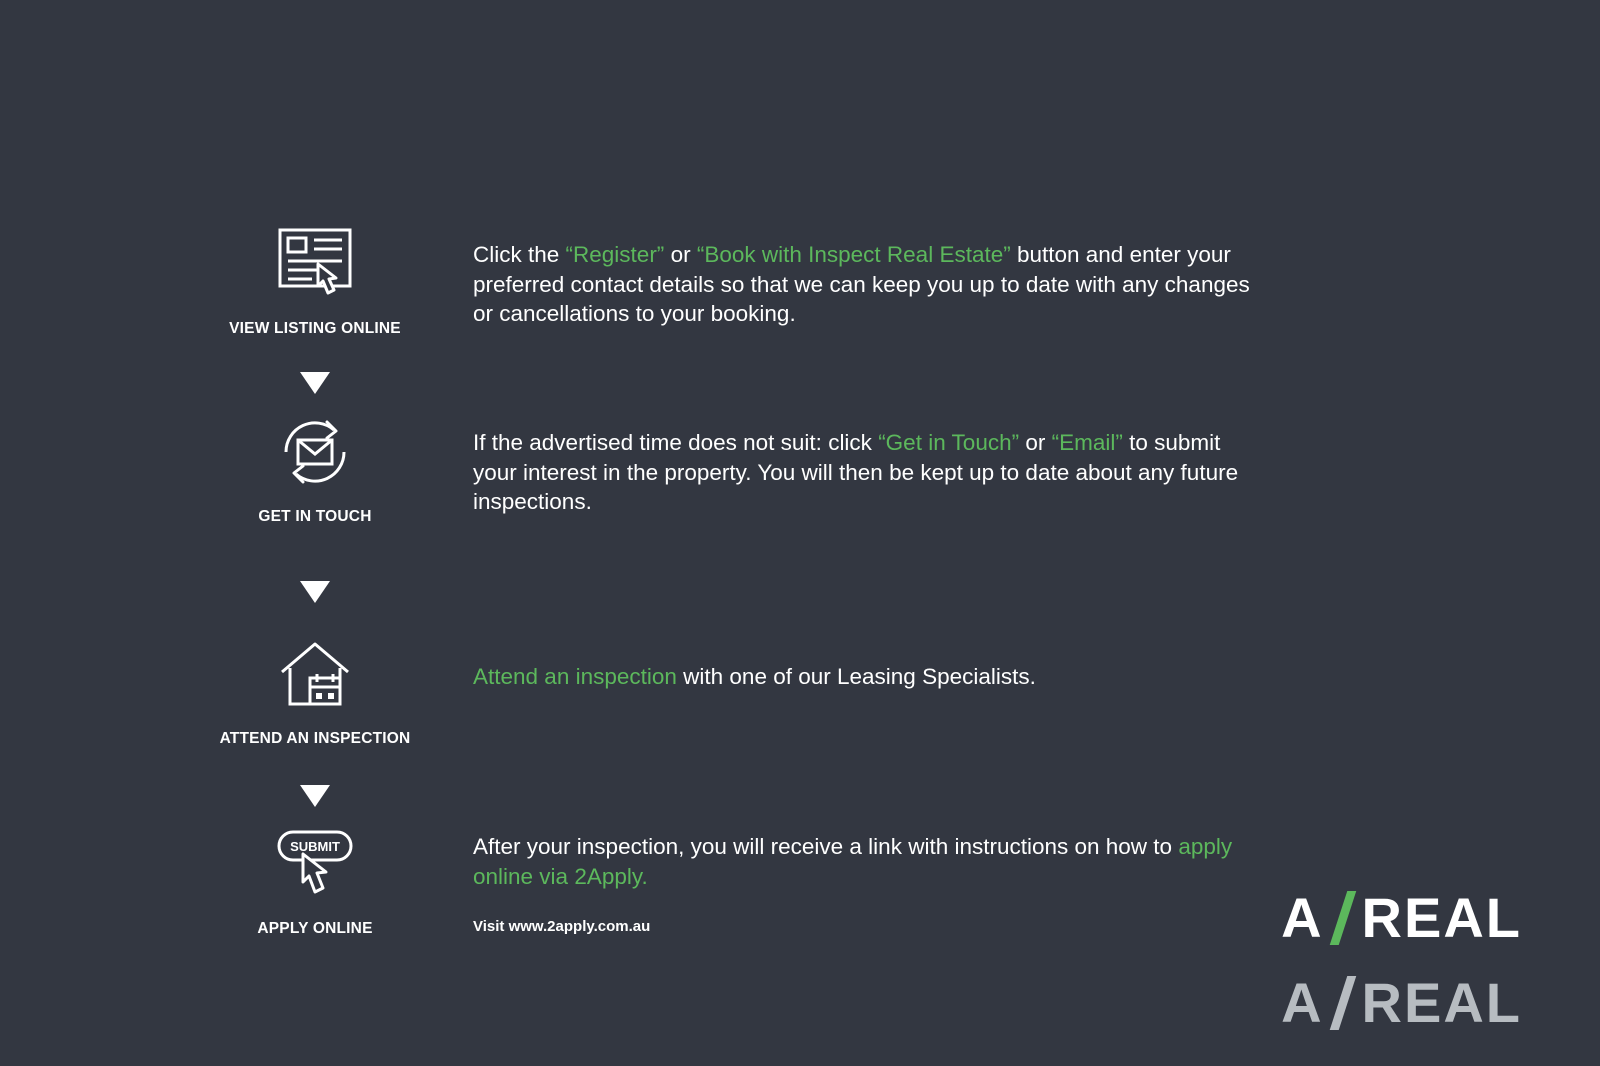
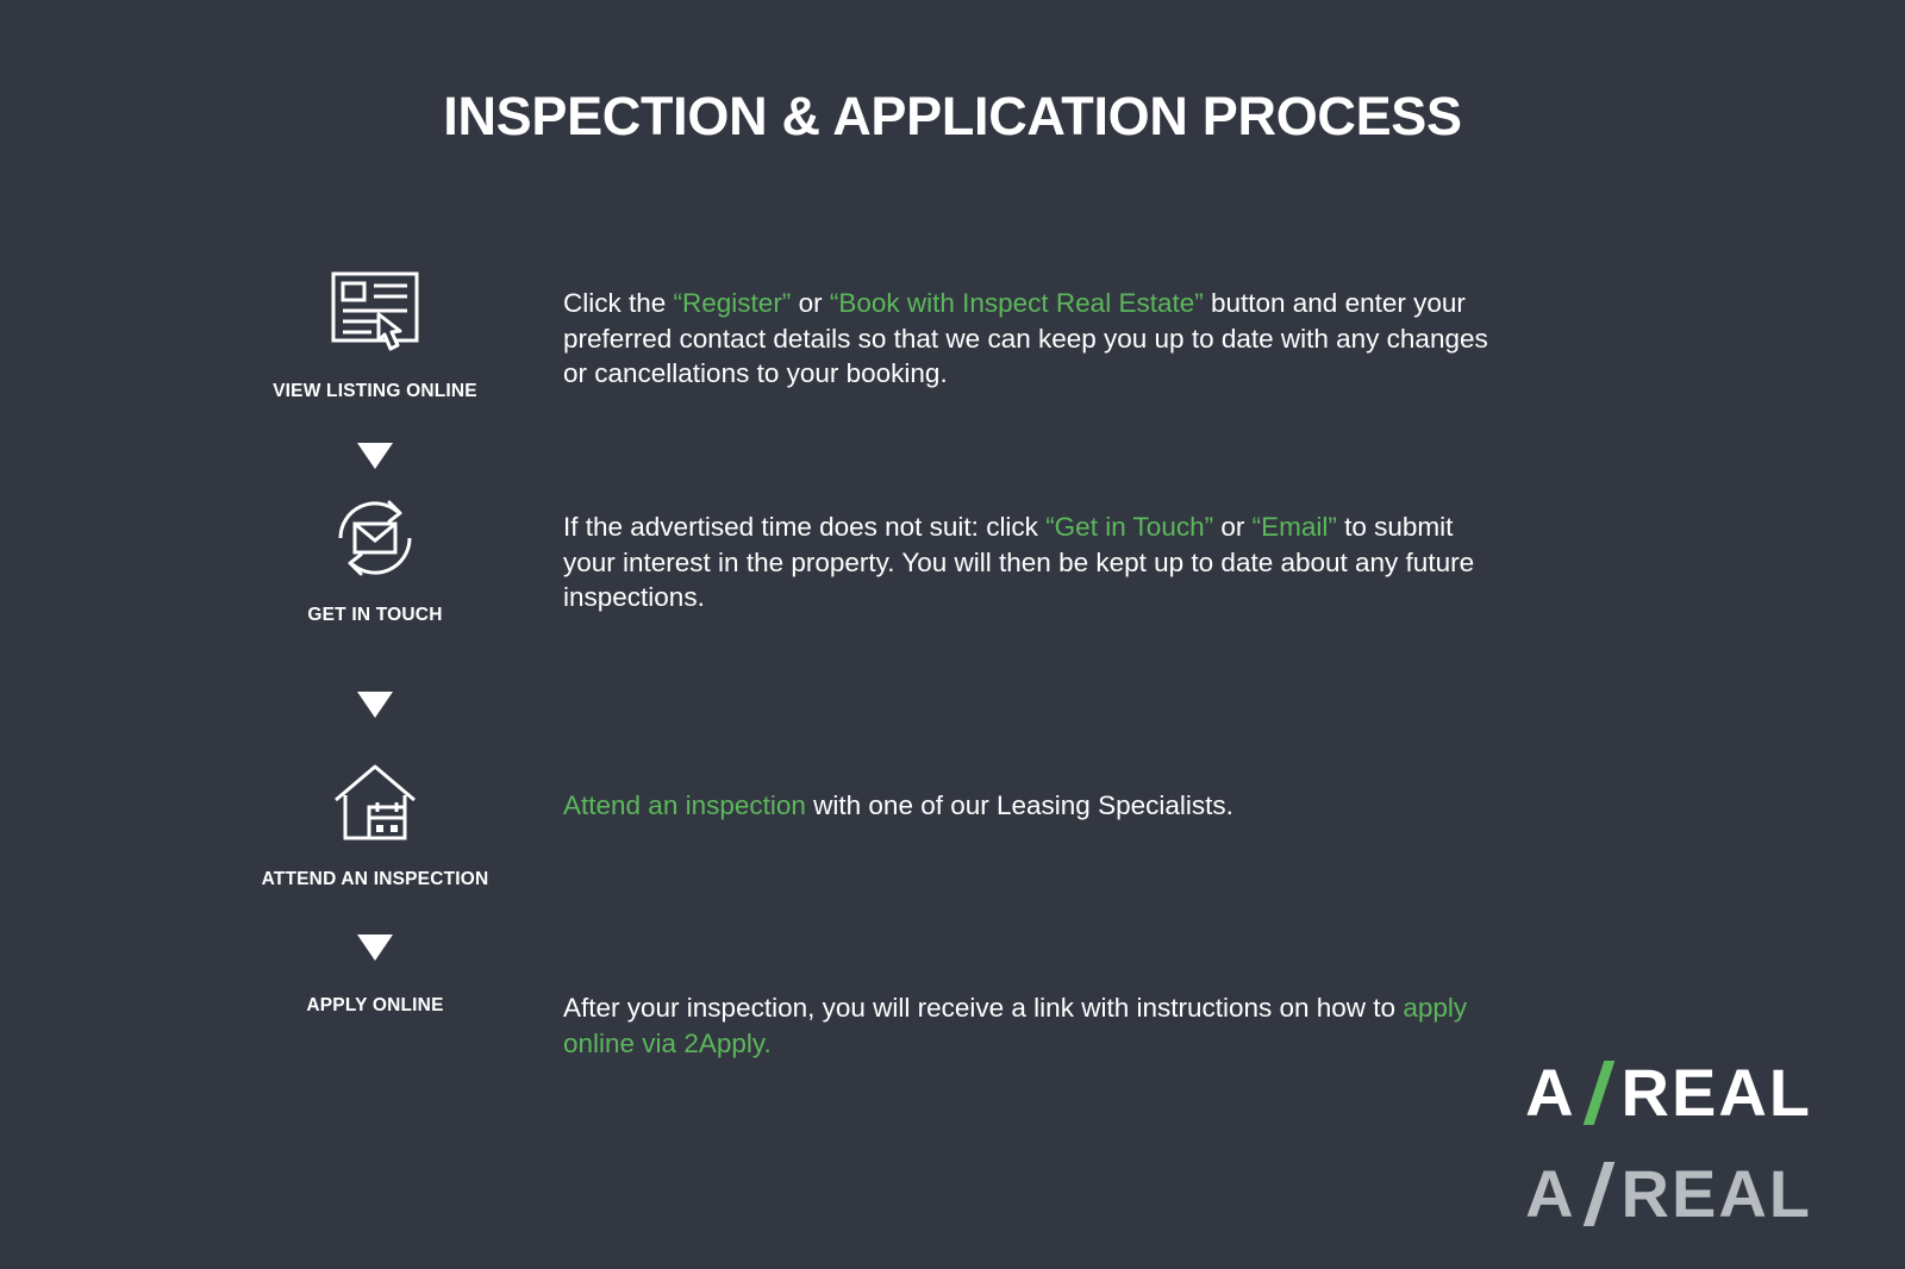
+ INSPECTION & APPLICATION PROCESS
  VIEW LISTING ONLINE
  Click the “Register” or “Book with Inspect Real Estate” button and enter your preferred contact details so that we can keep you up to date with any changes or cancellations to your booking.
  GET IN TOUCH
  If the advertised time does not suit: click “Get in Touch” or “Email” to submit your interest in the property. You will then be kept up to date about any future inspections.
  ATTEND AN INSPECTION
  Attend an inspection with one of our Leasing Specialists.
- SUBMIT
  APPLY ONLINE
  After your inspection, you will receive a link with instructions on how to apply online via 2Apply.
- Visit www.2apply.com.au
  A
  REAL
  A
  REAL
